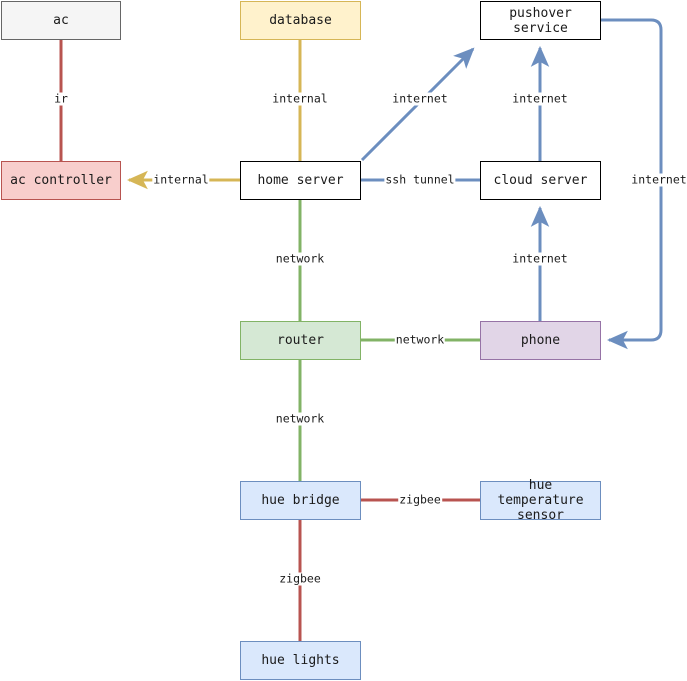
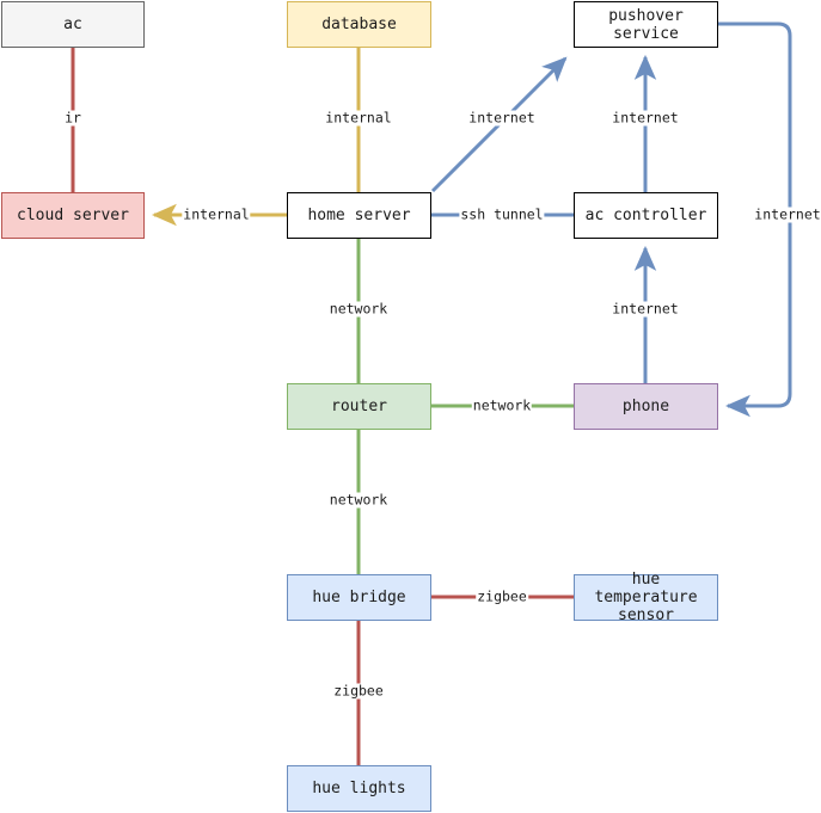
  ac
  database
  pushover service
- ac controller
+ cloud server
  home server
- cloud server
+ ac controller
  router
  phone
  hue bridge
  hue temperature sensor
  hue lights
  ir
  internal
  internal
  internet
  ssh tunnel
  internet
  network
  internet
  network
  internet
  network
  zigbee
  zigbee
